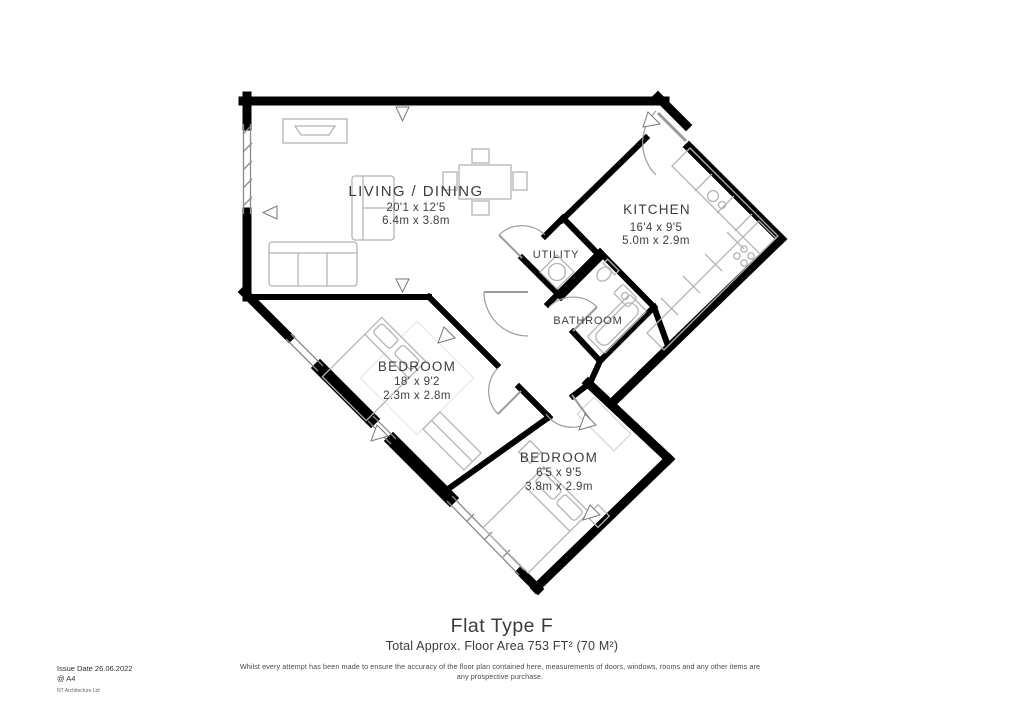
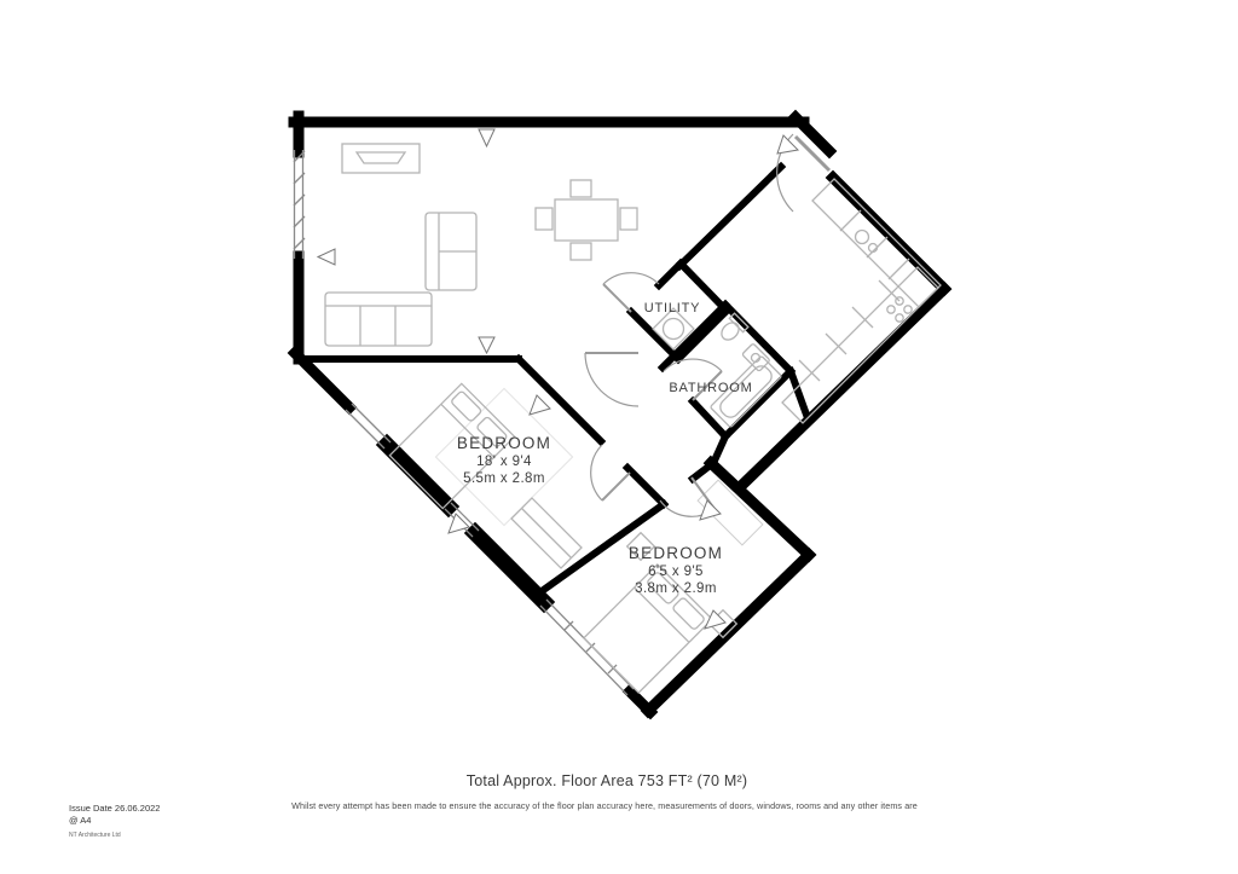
- LIVING / DINING
- 20'1 x 12'5
- 6.4m x 3.8m
- KITCHEN
- 16'4 x 9'5
- 5.0m x 2.9m
  UTILITY
  BATHROOM
  BEDROOM
- 18' x 9'2
+ 18' x 9'4
- 2.3m x 2.8m
+ 5.5m x 2.8m
  BEDROOM
  6'5 x 9'5
  3.8m x 2.9m
- Flat Type F
  Total Approx. Floor Area 753 FT² (70 M²)
  Issue Date 26.06.2022
  @ A4
- Whilst every attempt has been made to ensure the accuracy of the floor plan contained here, measurements of doors, windows, rooms and any other items are
+ Whilst every attempt has been made to ensure the accuracy of the floor plan accuracy here, measurements of doors, windows, rooms and any other items are
- any prospective purchase.
